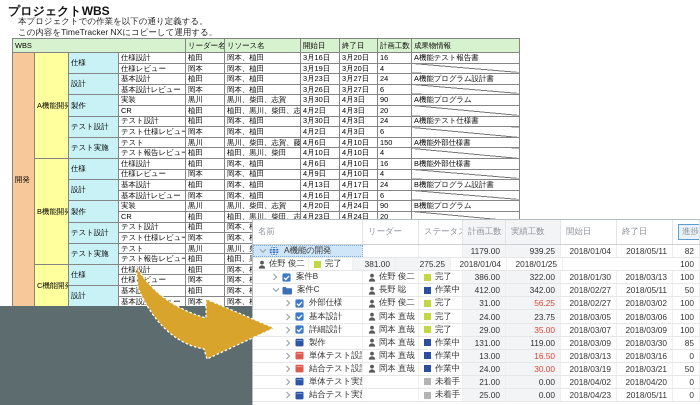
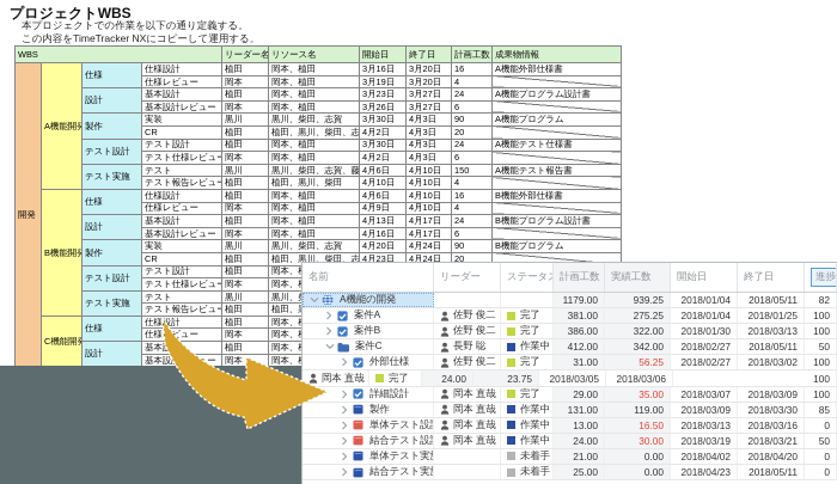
  プロジェクトWBS
  本プロジェクトでの作業を以下の通り定義する。
  この内容をTimeTracker NXにコピーして運用する。
  WBS	リーダー名	リソース名	開始日	終了日	計画工数	成果物情報
- 開発	A機能開発	仕様	仕様設計	植田	岡本、植田	3月16日	3月20日	16	A機能テスト報告書
+ 開発	A機能開発	仕様	仕様設計	植田	岡本、植田	3月16日	3月20日	16	A機能外部仕様書
  仕様レビュー	岡本	岡本、植田	3月19日	3月20日	4
  設計	基本設計	植田	岡本、植田	3月23日	3月27日	24	A機能プログラム設計書
  基本設計レビュー	岡本	岡本、植田	3月26日	3月27日	6
  製作	実装	黒川	黒川、柴田、志賀	3月30日	4月3日	90	A機能プログラム
  CR	植田	植田、黒川、柴田、志	4月2日	4月3日	20
  テスト設計	テスト設計	植田	岡本、植田	3月30日	4月3日	24	A機能テスト仕様書
  テスト仕様レビュー	岡本	岡本、植田	4月2日	4月3日	6
- テスト実施	テスト	黒川	黒川、柴田、志賀、藤	4月6日	4月10日	150	A機能外部仕様書
+ テスト実施	テスト	黒川	黒川、柴田、志賀、藤	4月6日	4月10日	150	A機能テスト報告書
  テスト報告レビュー	植田	植田、黒川、柴田	4月10日	4月10日	4
  B機能開発	仕様	仕様設計	植田	岡本、植田	4月6日	4月10日	16	B機能外部仕様書
  仕様レビュー	岡本	岡本、植田	4月9日	4月10日	4
  設計	基本設計	植田	岡本、植田	4月13日	4月17日	24	B機能プログラム設計書
  基本設計レビュー	岡本	岡本、植田	4月16日	4月17日	6
  製作	実装	黒川	黒川、柴田、志賀	4月20日	4月24日	90	B機能プログラム
  CR	植田	植田、黒川、柴田、志	4月23日	4月24日	20
  テスト設計	テスト設計	植田	岡本、
  テスト仕様レビュー	岡本	岡本、
  テスト報告レビュー	植田	植田、
  C機能開	仕様	仕様設計	植田	岡本、
  仕様ビュー	岡本	岡本、
  名前
  リーダー
  ステータ
  計画工数
  実績工数
  開始日
  終了日
  A機能の開発
  1179.00
  939.25
  2018/01/04
  2018/05/11
  82
+ 案件A
  佐野 俊二
  完了
  381.00
  275.25
  2018/01/04
  2018/01/25
  100
  案件B
  佐野 俊二
  完了
  386.00
  322.00
  2018/01/30
  2018/03/13
  100
  案件C
  長野 聡
  作業中
  412.00
  342.00
  2018/02/27
  2018/05/11
  50
  外部仕様
  佐野 俊二
  完了
  31.00
  56.25
  2018/02/27
  2018/03/02
  100
- 基本設計
  岡本 直哉
  完了
  24.00
  23.75
  2018/03/05
  2018/03/06
  100
  詳細設計
  岡本 直哉
  完了
  29.00
  35.00
  2018/03/07
  2018/03/09
  100
  製作
  岡本 直哉
  作業中
  131.00
  119.00
  2018/03/09
  2018/03/30
  85
  単体テスト設
  岡本 直哉
  作業中
  13.00
  16.50
  2018/03/13
  2018/03/16
  0
  結合テスト設
  岡本 直哉
  作業中
  24.00
  30.00
  2018/03/19
  2018/03/21
  50
  単体テスト実
  未着手
  21.00
  0.00
  2018/04/02
  2018/04/20
  0
  結合テスト実
  未着手
  25.00
  0.00
  2018/04/23
  2018/05/11
  0
